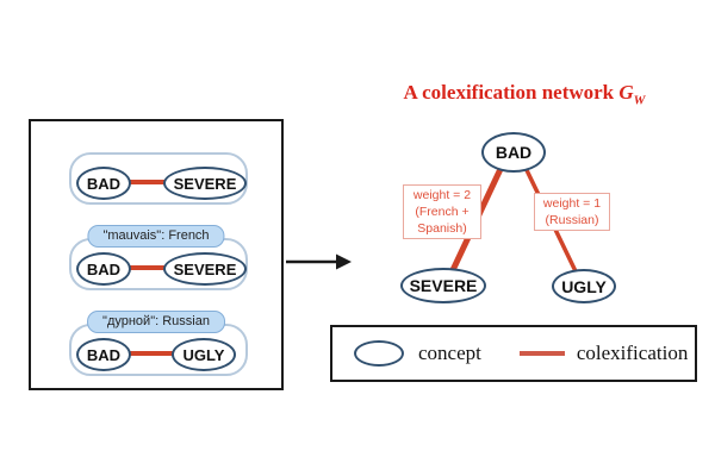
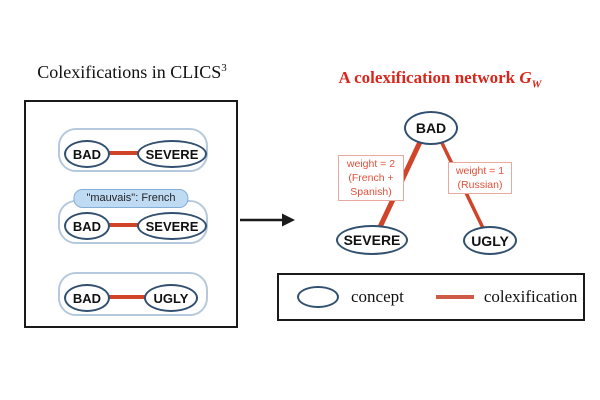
+ Colexifications in CLICS3
  BAD
  SEVERE
  "mauvais": French
  BAD
  SEVERE
- "дурной": Russian
  BAD
  UGLY
  A colexification network GW
  BAD
  SEVERE
  UGLY
  weight = 2
  (French +
  Spanish)
  weight = 1
  (Russian)
  concept
  colexification
